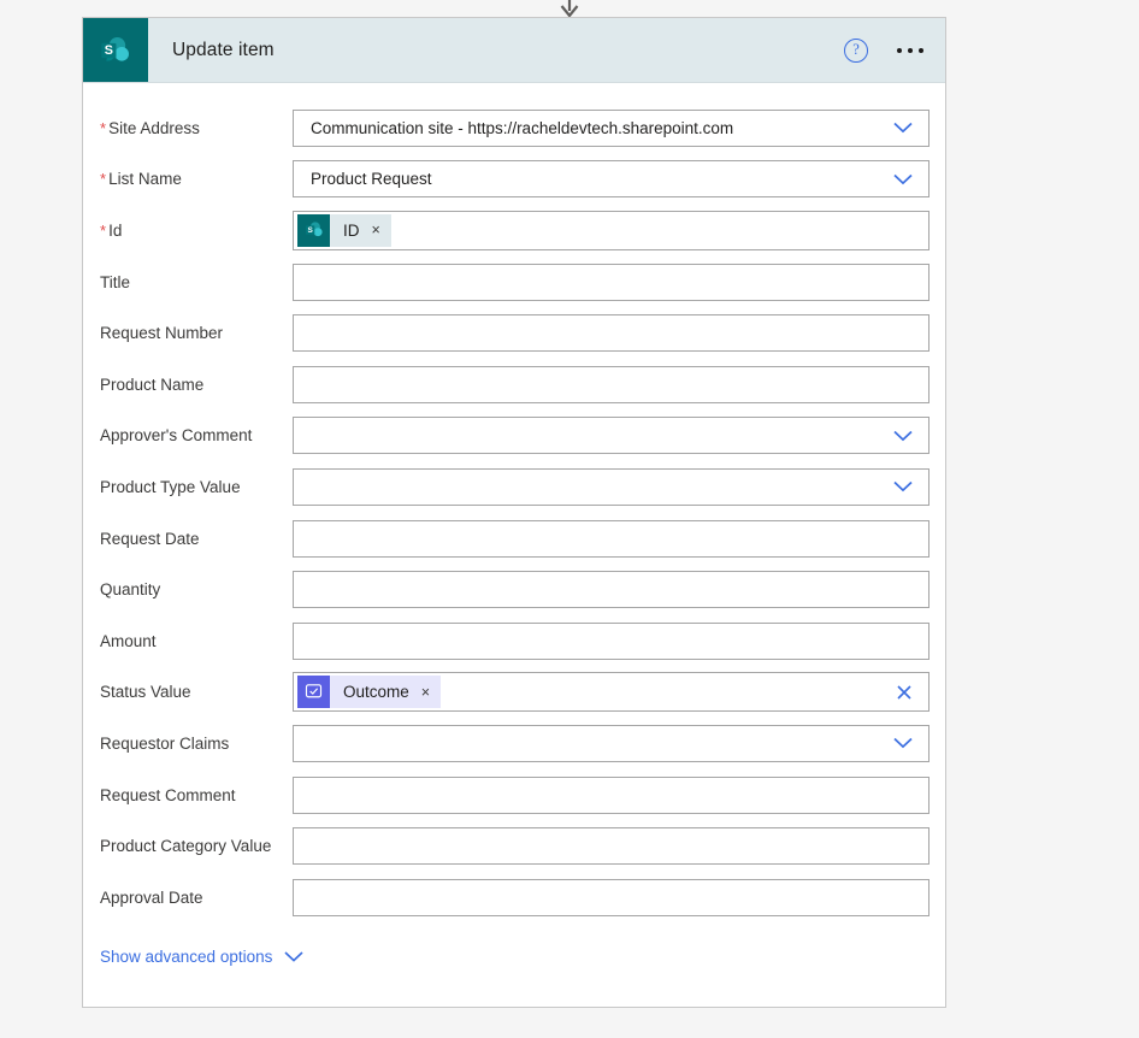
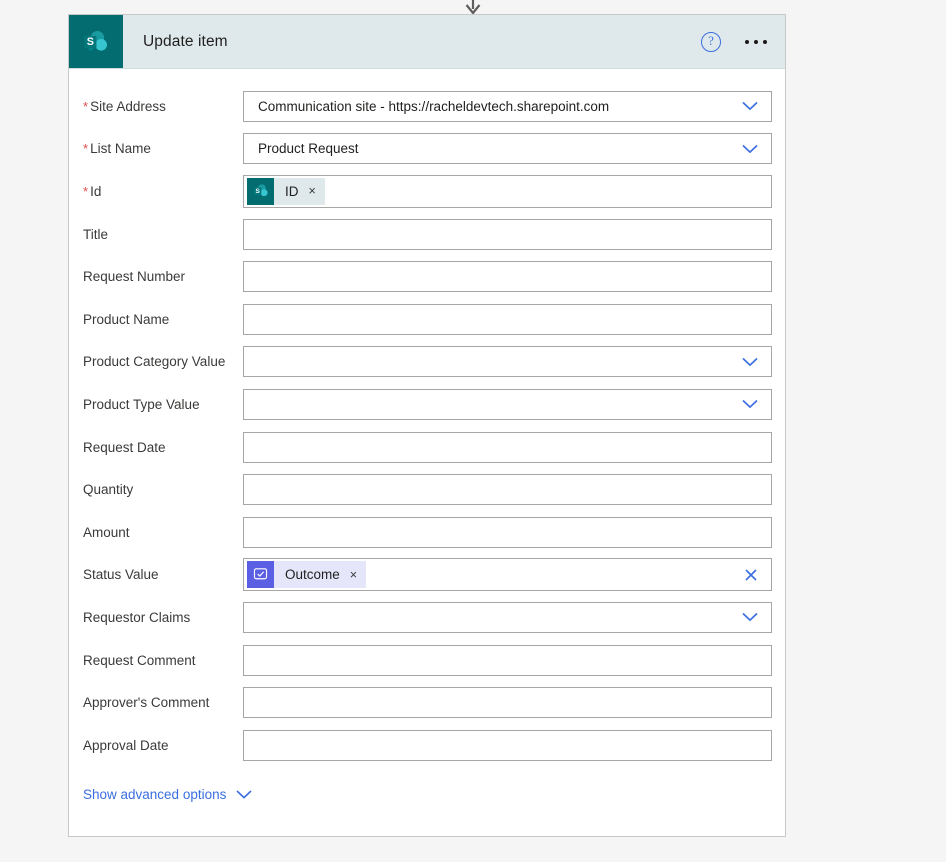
  S
  Update item
  ?
  * Site Address
  Communication site - https://racheldevtech.sharepoint.com
  * List Name
  Product Request
  * Id
  ID
  ×
  Title
  Request Number
  Product Name
- Approver's Comment
+ Product Category Value
  Product Type Value
  Request Date
  Quantity
  Amount
  Status Value
  Outcome
  ×
  Requestor Claims
  Request Comment
- Product Category Value
+ Approver's Comment
  Approval Date
  Show advanced options
